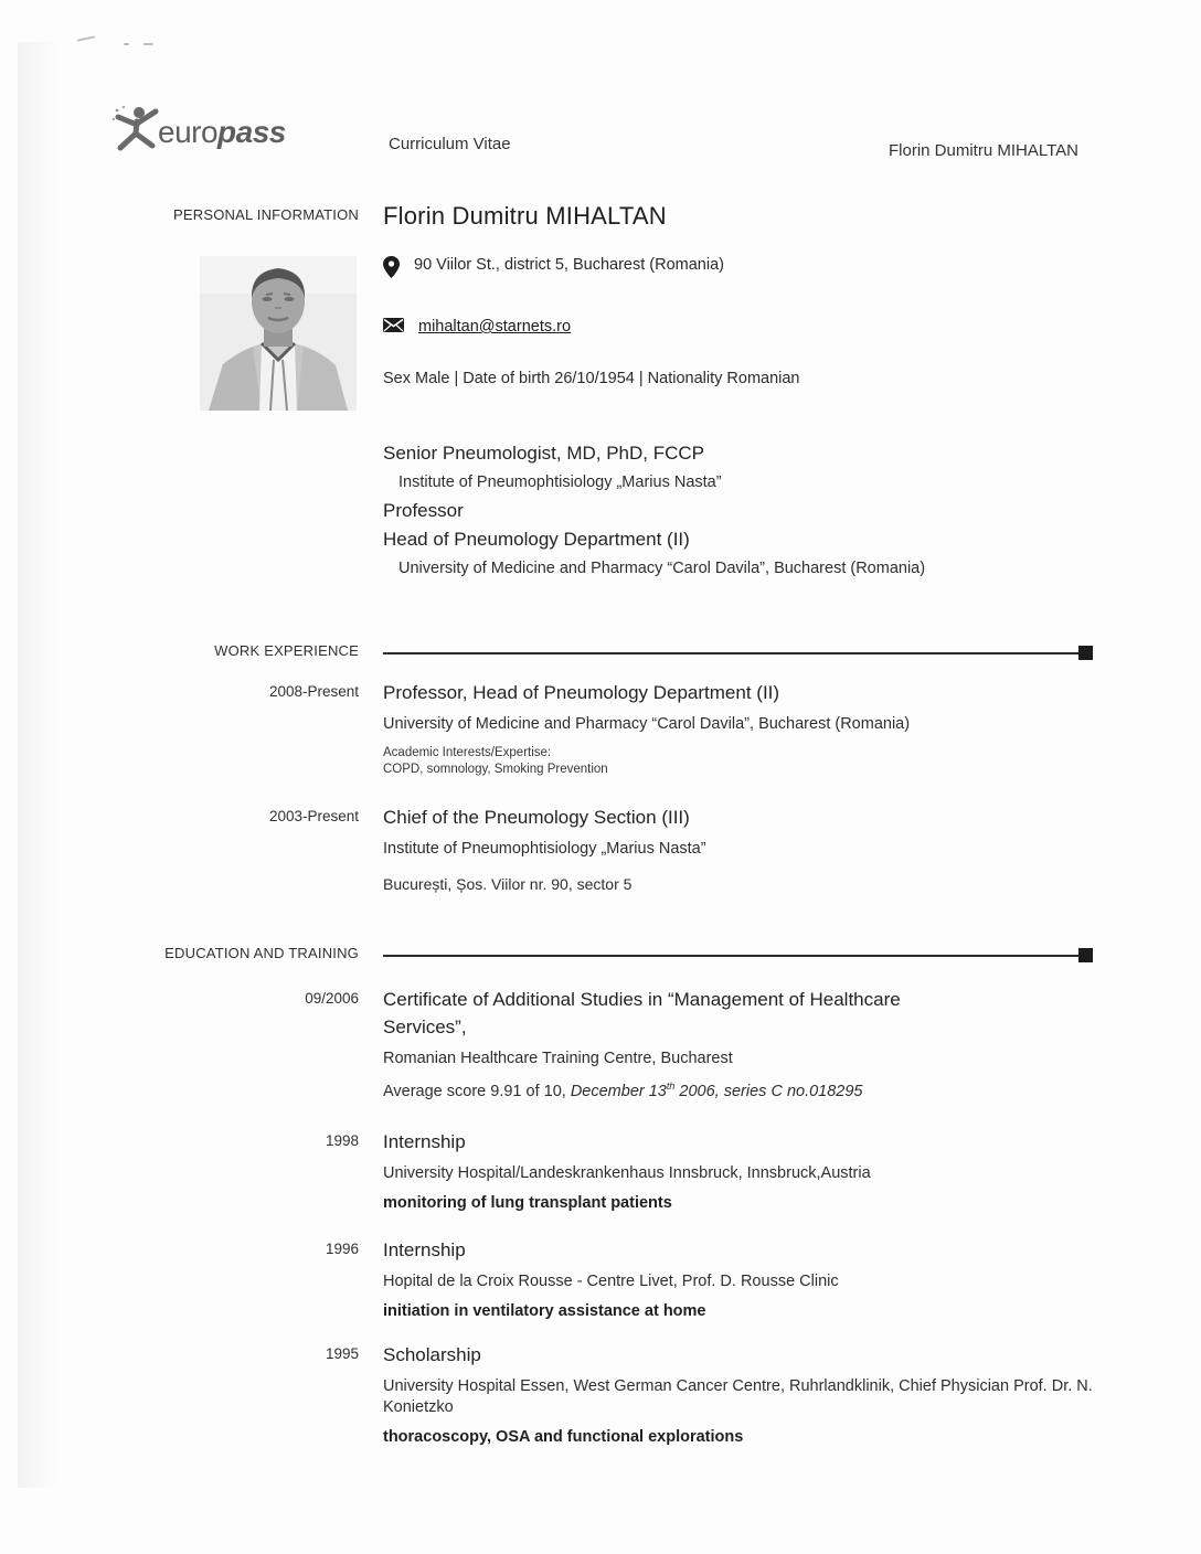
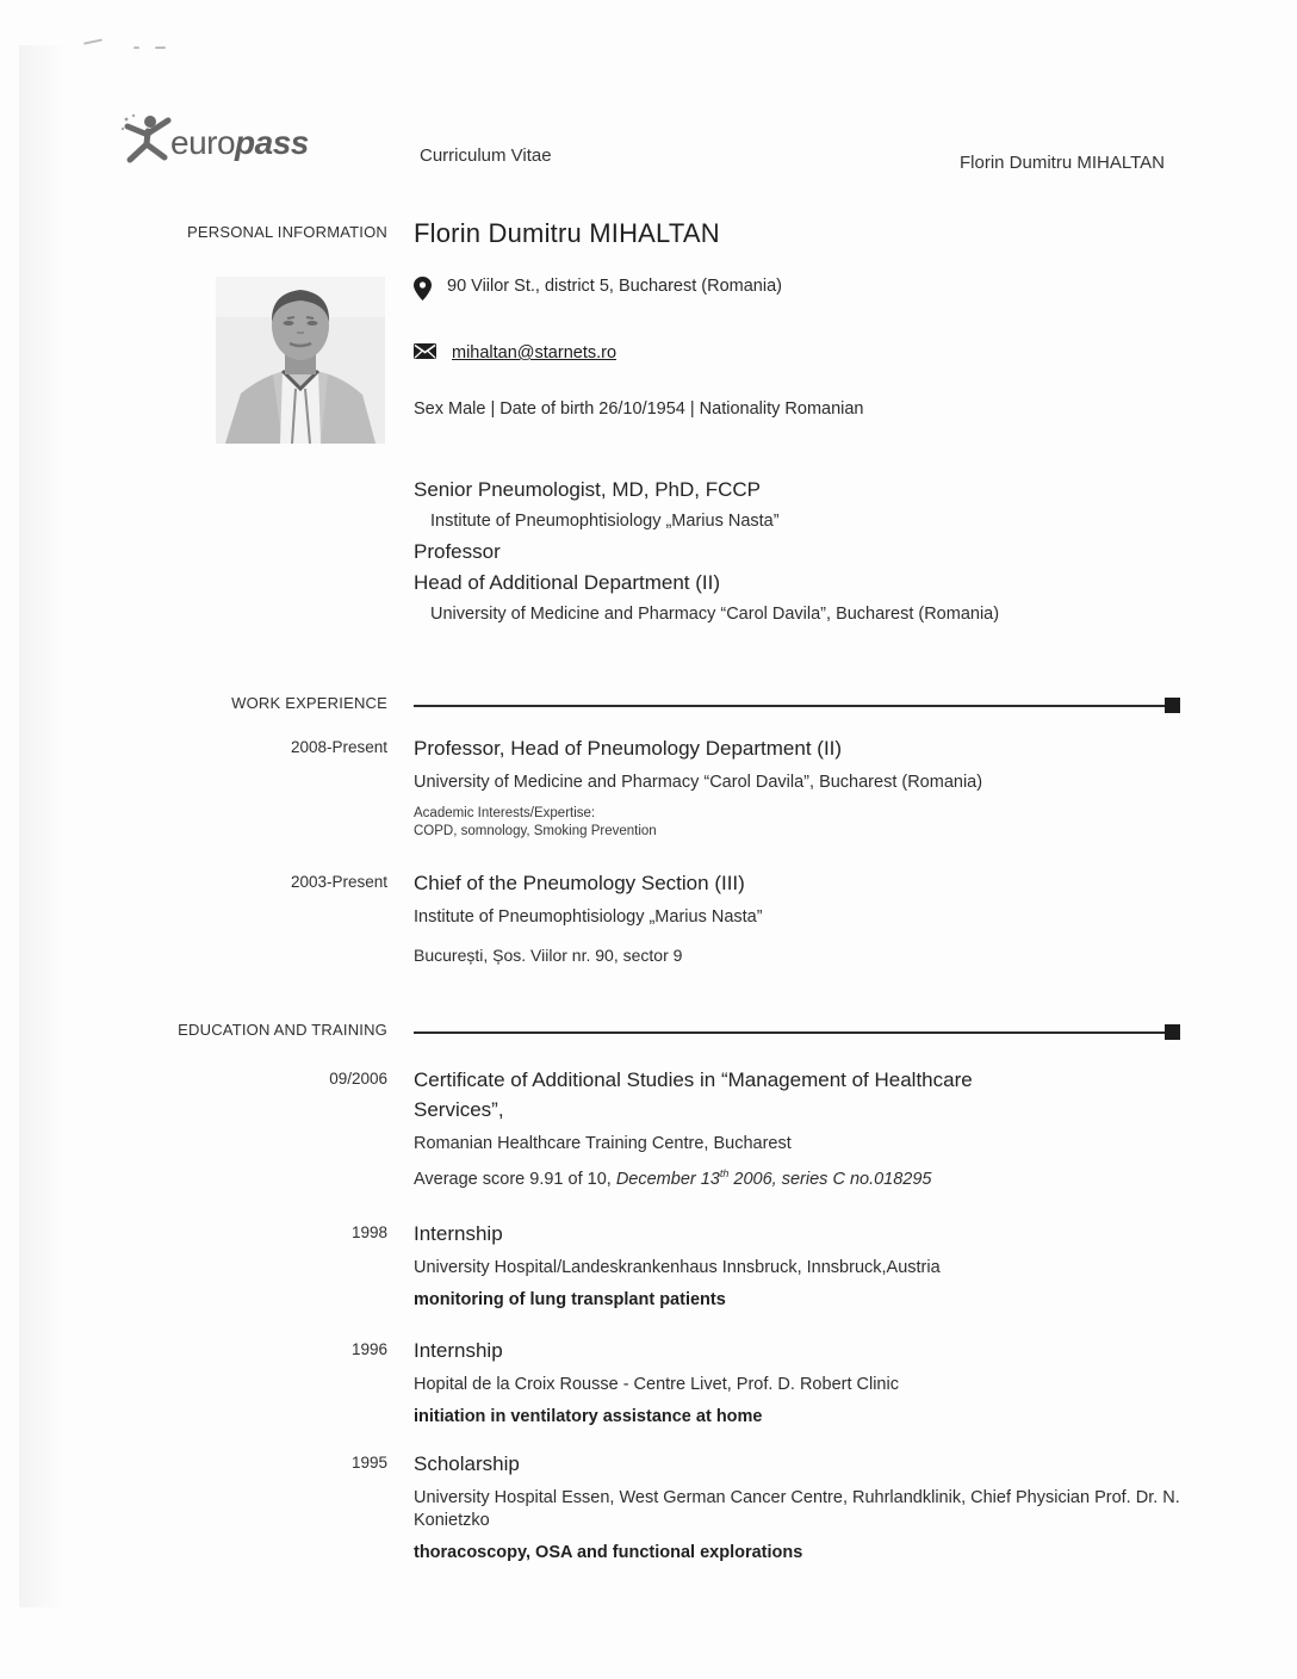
  europass
  Curriculum Vitae
  Florin Dumitru MIHALTAN
  PERSONAL INFORMATION
  Florin Dumitru MIHALTAN
  90 Viilor St., district 5, Bucharest (Romania)
  mihaltan@starnets.ro
  Sex Male | Date of birth 26/10/1954 | Nationality Romanian
  Senior Pneumologist, MD, PhD, FCCP
  Institute of Pneumophtisiology „Marius Nasta”
  Professor
- Head of Pneumology Department (II)
+ Head of Additional Department (II)
  University of Medicine and Pharmacy “Carol Davila”, Bucharest (Romania)
  WORK EXPERIENCE
  2008-Present
  Professor, Head of Pneumology Department (II)
  University of Medicine and Pharmacy “Carol Davila”, Bucharest (Romania)
  Academic Interests/Expertise:
  COPD, somnology, Smoking Prevention
  2003-Present
  Chief of the Pneumology Section (III)
  Institute of Pneumophtisiology „Marius Nasta”
- București, Șos. Viilor nr. 90, sector 5
+ București, Șos. Viilor nr. 90, sector 9
  EDUCATION AND TRAINING
  09/2006
  Certificate of Additional Studies in “Management of Healthcare Services”,
  Romanian Healthcare Training Centre, Bucharest
  Average score 9.91 of 10, December 13th 2006, series C no.018295
  1998
  Internship
  University Hospital/Landeskrankenhaus Innsbruck, Innsbruck,Austria
  monitoring of lung transplant patients
  1996
  Internship
- Hopital de la Croix Rousse - Centre Livet, Prof. D. Rousse Clinic
+ Hopital de la Croix Rousse - Centre Livet, Prof. D. Robert Clinic
  initiation in ventilatory assistance at home
  1995
  Scholarship
  University Hospital Essen, West German Cancer Centre, Ruhrlandklinik, Chief Physician Prof. Dr. N. Konietzko
  thoracoscopy, OSA and functional explorations
